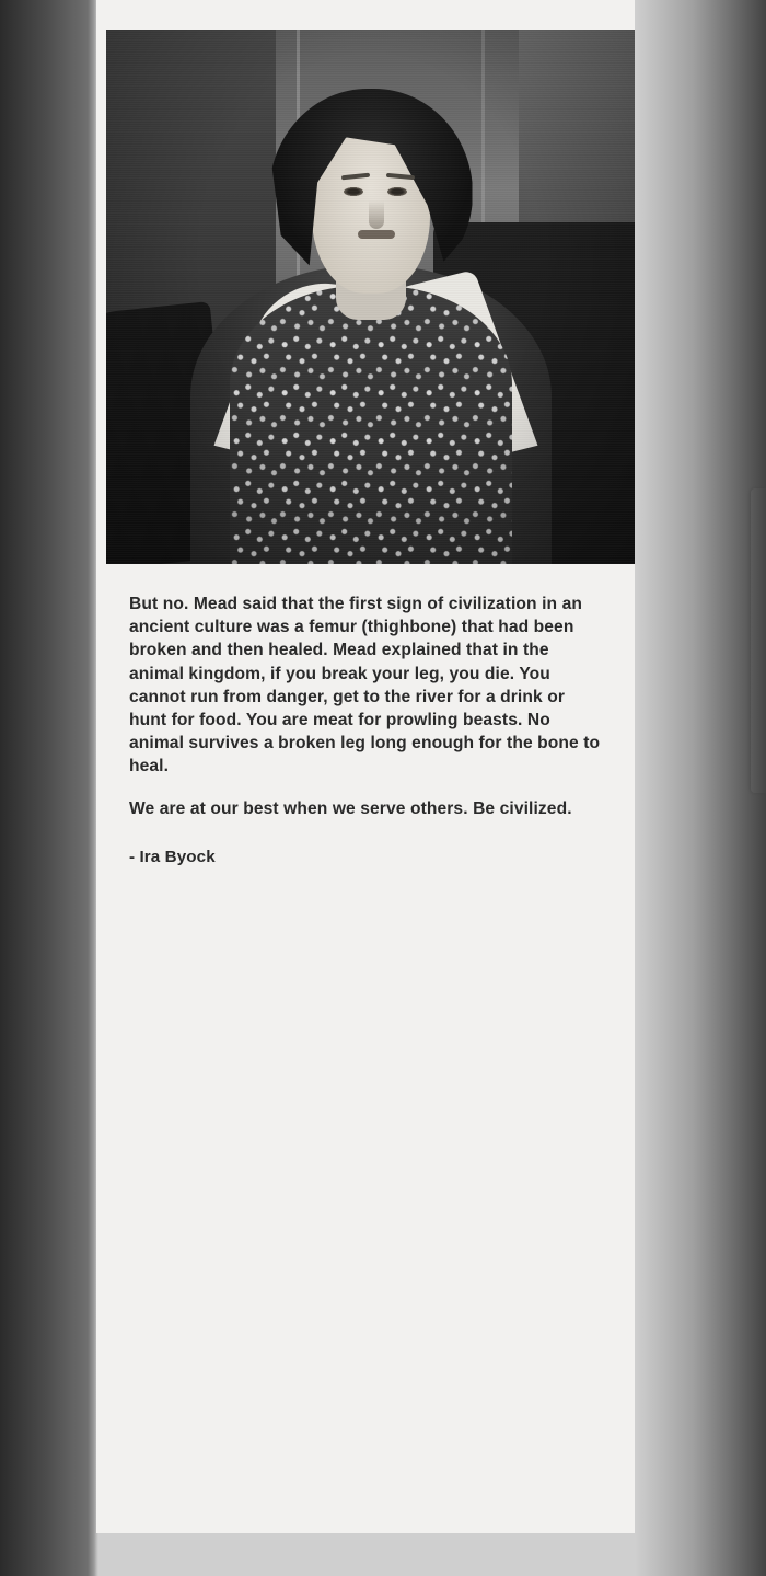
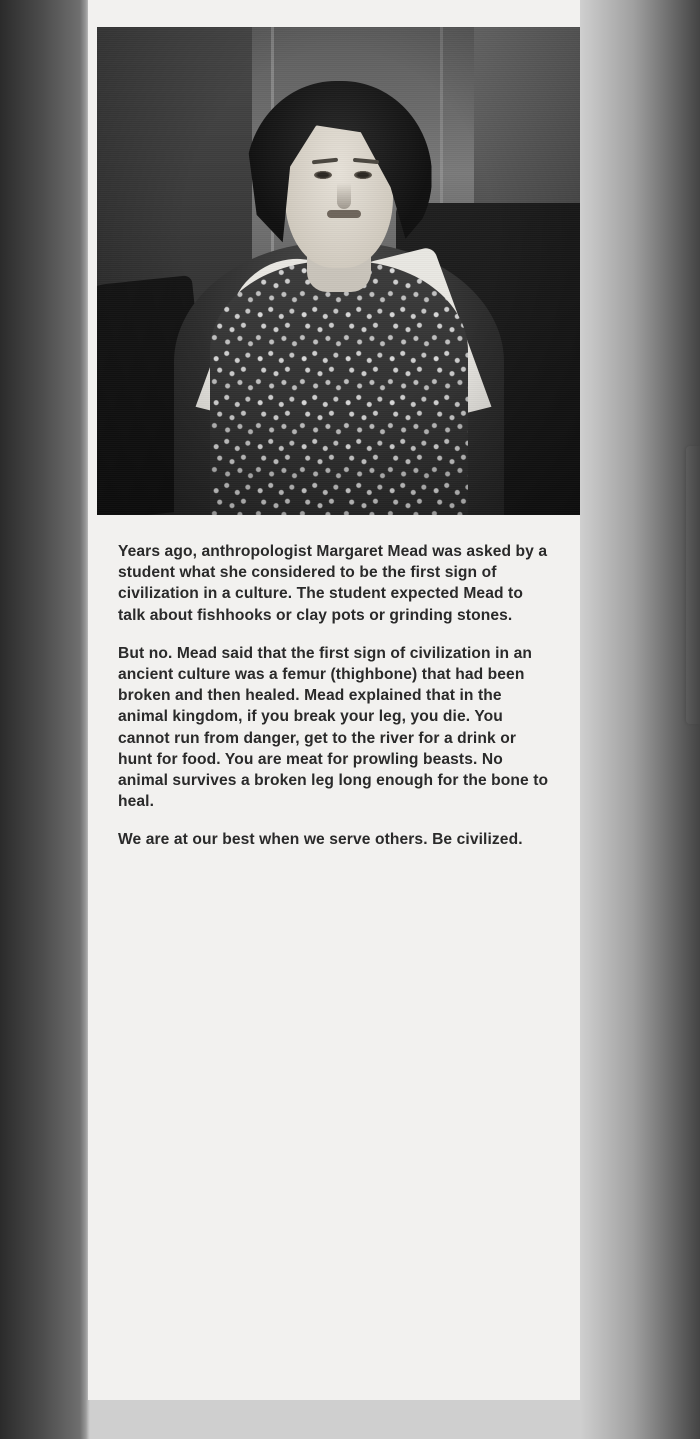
+ Years ago, anthropologist Margaret Mead was asked by a student what she considered to be the first sign of civilization in a culture. The student expected Mead to talk about fishhooks or clay pots or grinding stones.
  But no. Mead said that the first sign of civilization in an ancient culture was a femur (thighbone) that had been broken and then healed. Mead explained that in the animal kingdom, if you break your leg, you die. You cannot run from danger, get to the river for a drink or hunt for food. You are meat for prowling beasts. No animal survives a broken leg long enough for the bone to heal.
  We are at our best when we serve others. Be civilized.
- - Ira Byock
